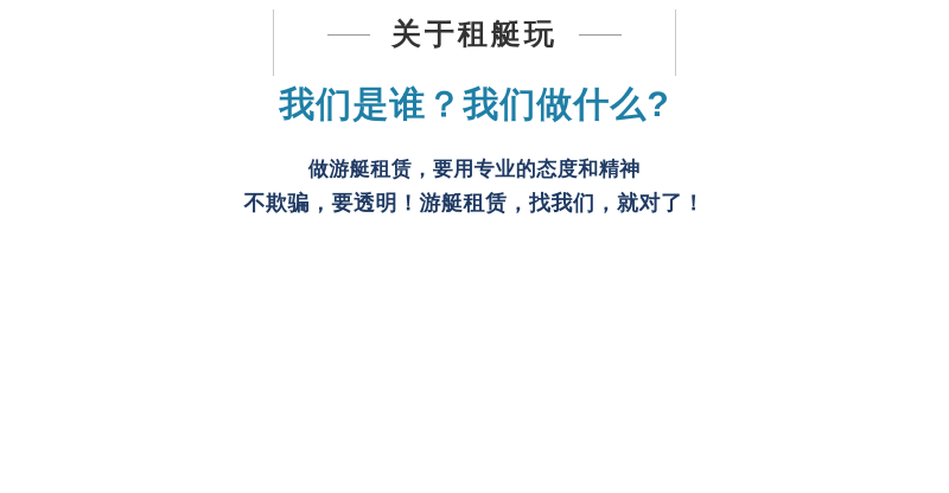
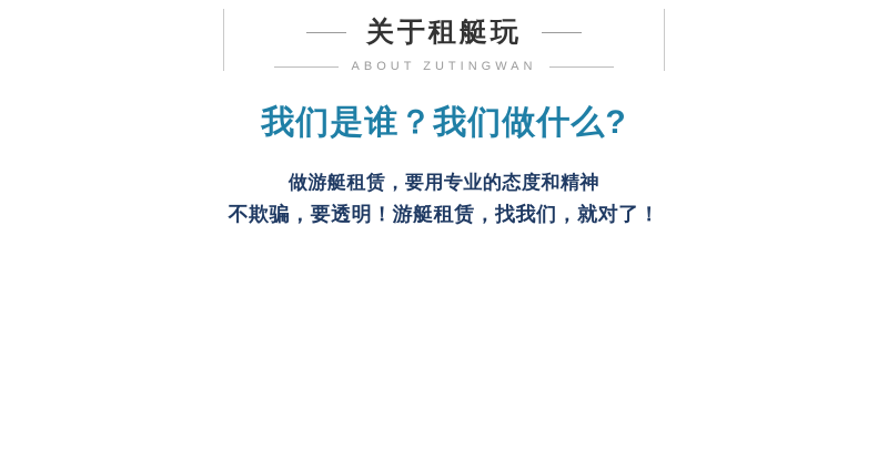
  关于租艇玩
+ ABOUT ZUTINGWAN
  我们是谁？我们做什么?
  做游艇租赁，要用专业的态度和精神
  不欺骗，要透明！游艇租赁，找我们，就对了！
